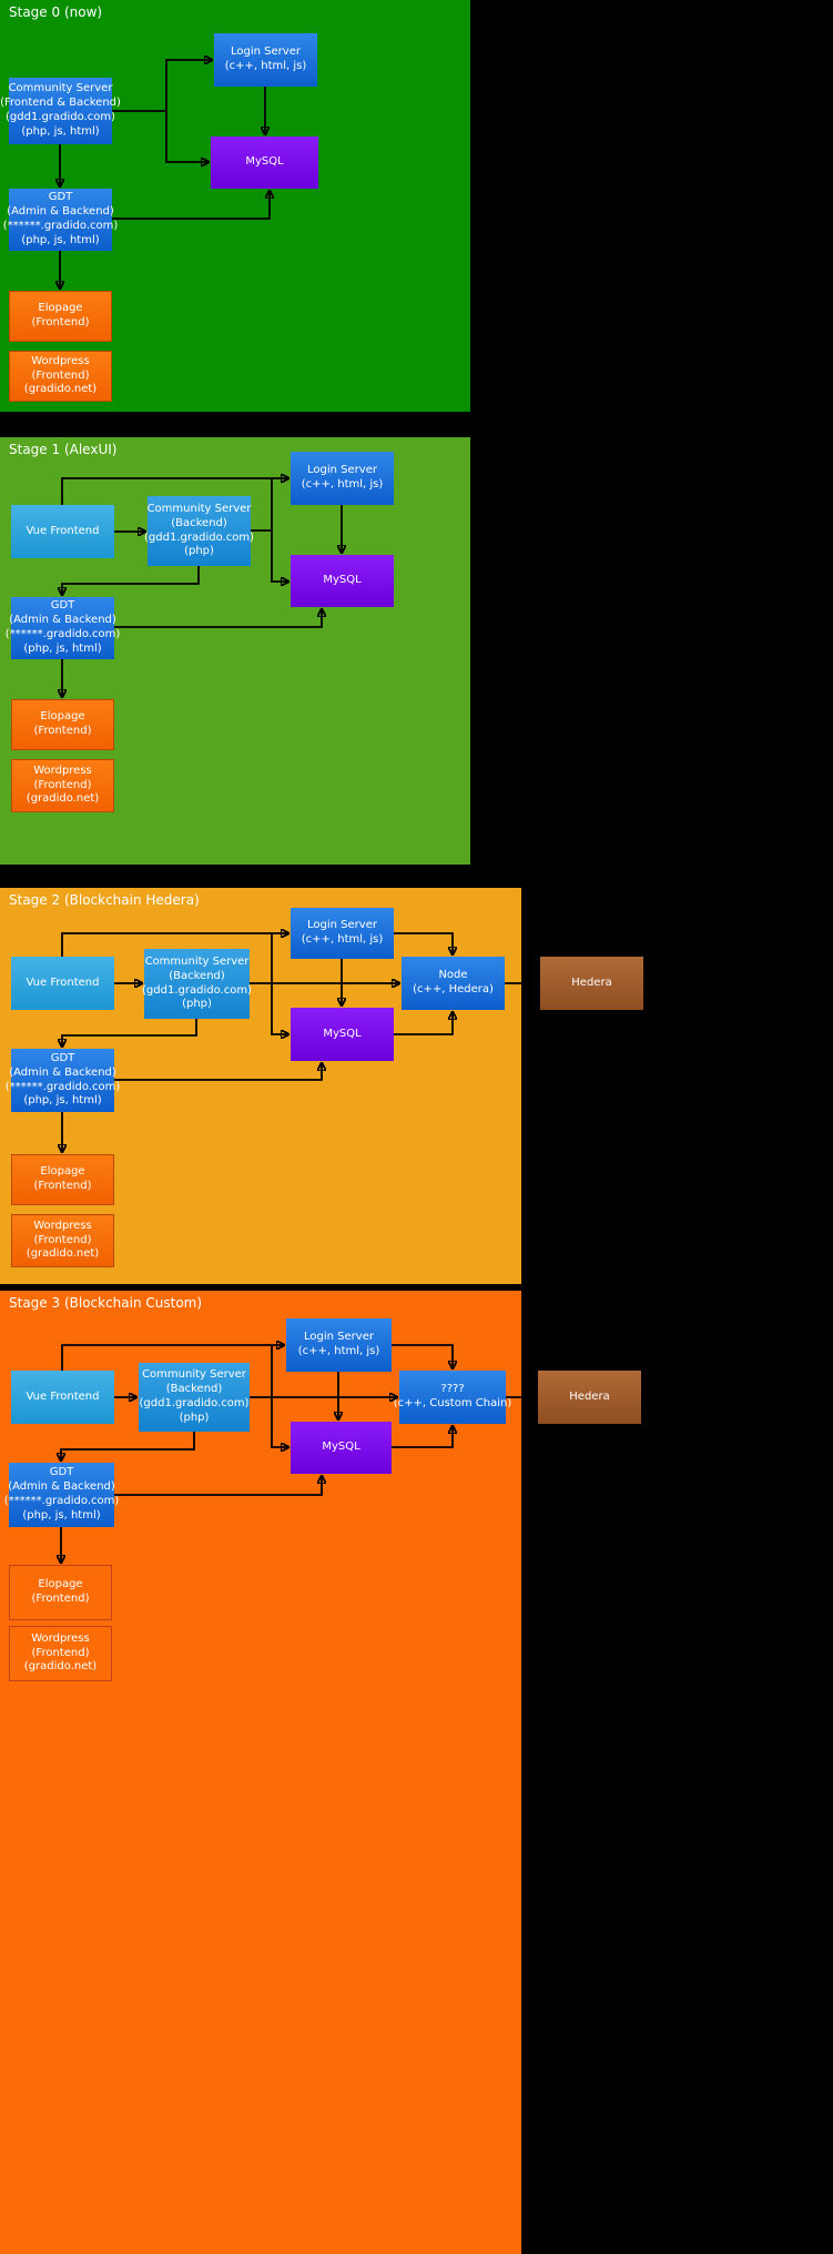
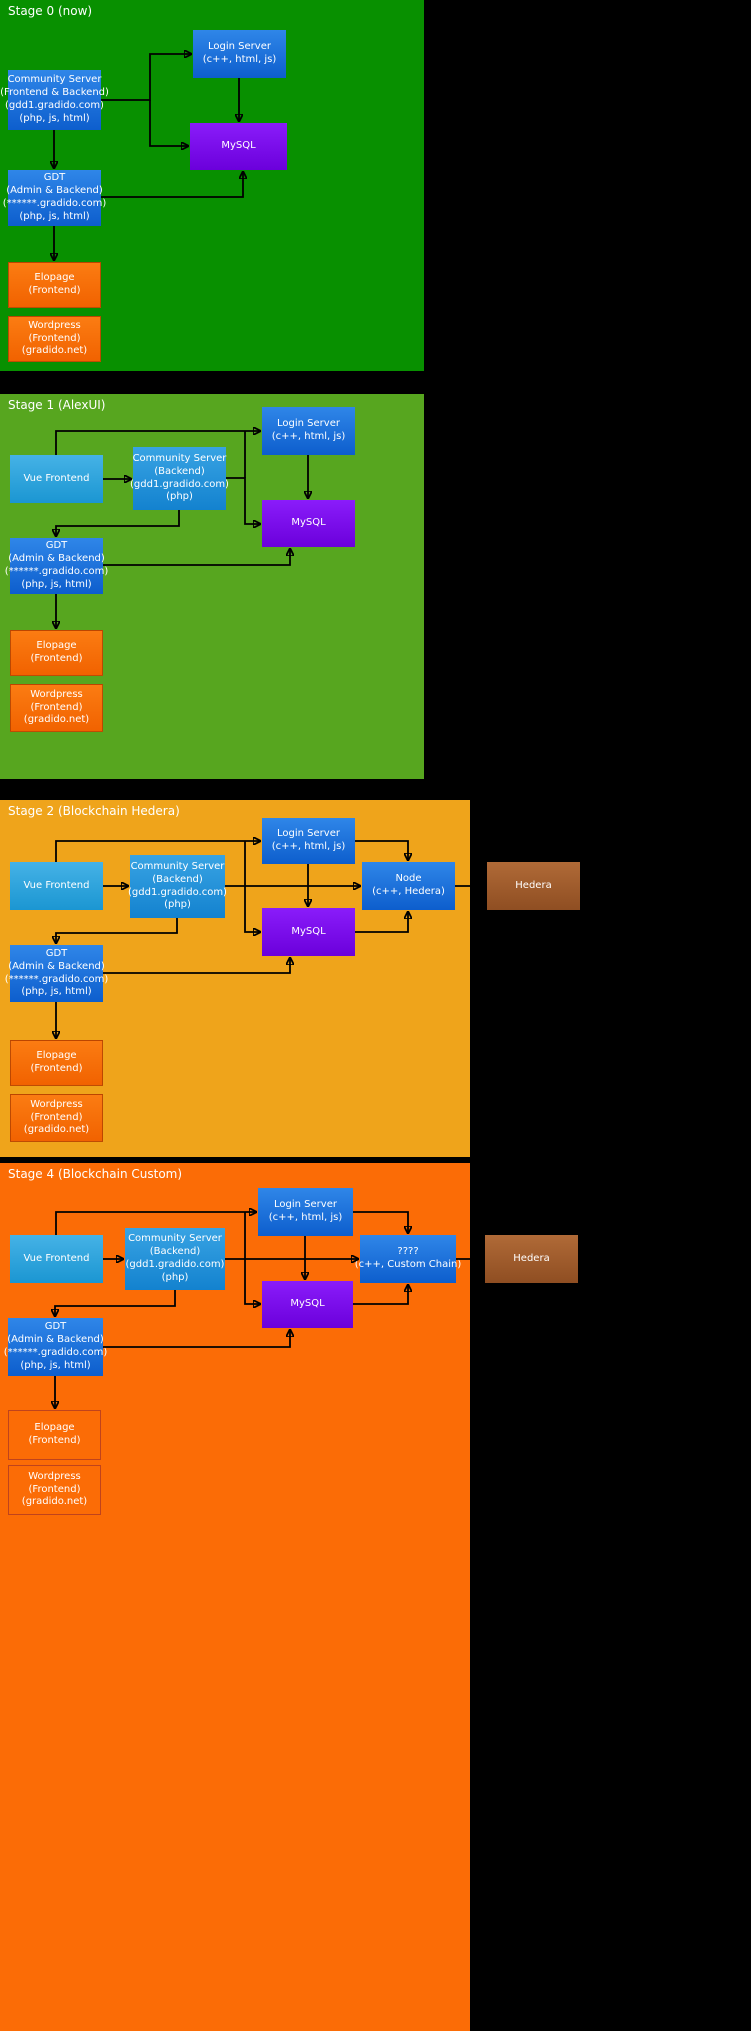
  Stage 0 (now)
  Stage 1 (AlexUI)
  Stage 2 (Blockchain Hedera)
- Stage 3 (Blockchain Custom)
+ Stage 4 (Blockchain Custom)
  Community Server
  rontend & Backen
  gdd1.gradido.com
  (php, js, html)
  Login Server
  (c++, html, js)
  MySQL
  GDT
  (Admin & Backend)
  ******.gradido.com
  (php, js, html)
  Elopage
  (Frontend)
  Wordpress
  (Frontend)
  (gradido.net)
  Login Server
  (c++, html, js)
  Vue Frontend
  Community Server
  (Backend)
  gdd1.gradido.com
  (php)
  MySQL
  GDT
  (Admin & Backend)
  ******.gradido.com
  (php, js, html)
  Elopage
  (Frontend)
  Wordpress
  (Frontend)
  (gradido.net)
  Login Server
  (c++, html, js)
  Vue Frontend
  Community Server
  (Backend)
  (gdd1.gradido.com
  (php)
  Node
  (c++, Hedera)
  MySQL
  GDT
  (Admin & Backend)
  ******.gradido.com
  (php, js, html)
  Elopage
  (Frontend)
  Wordpress
  (Frontend)
  (gradido.net)
  Hedera
  Login Server
  (c++, html, js)
  Vue Frontend
  Community Server
  (Backend)
  (gdd1.gradido.com)
  (php)
  ????
  c++, Custom Chain
  MySQL
  GDT
  (Admin & Backend)
  ******.gradido.com
  (php, js, html)
  Elopage
  (Frontend)
  Wordpress
  (Frontend)
  (gradido.net)
  Hedera
